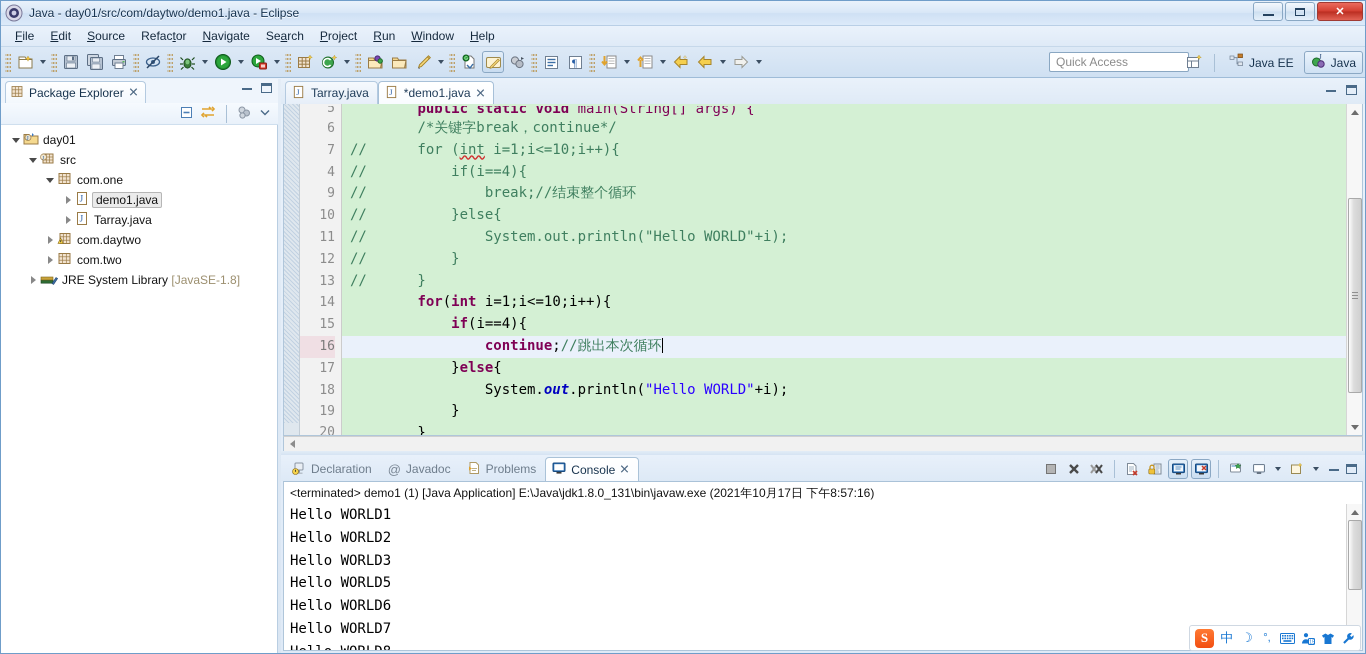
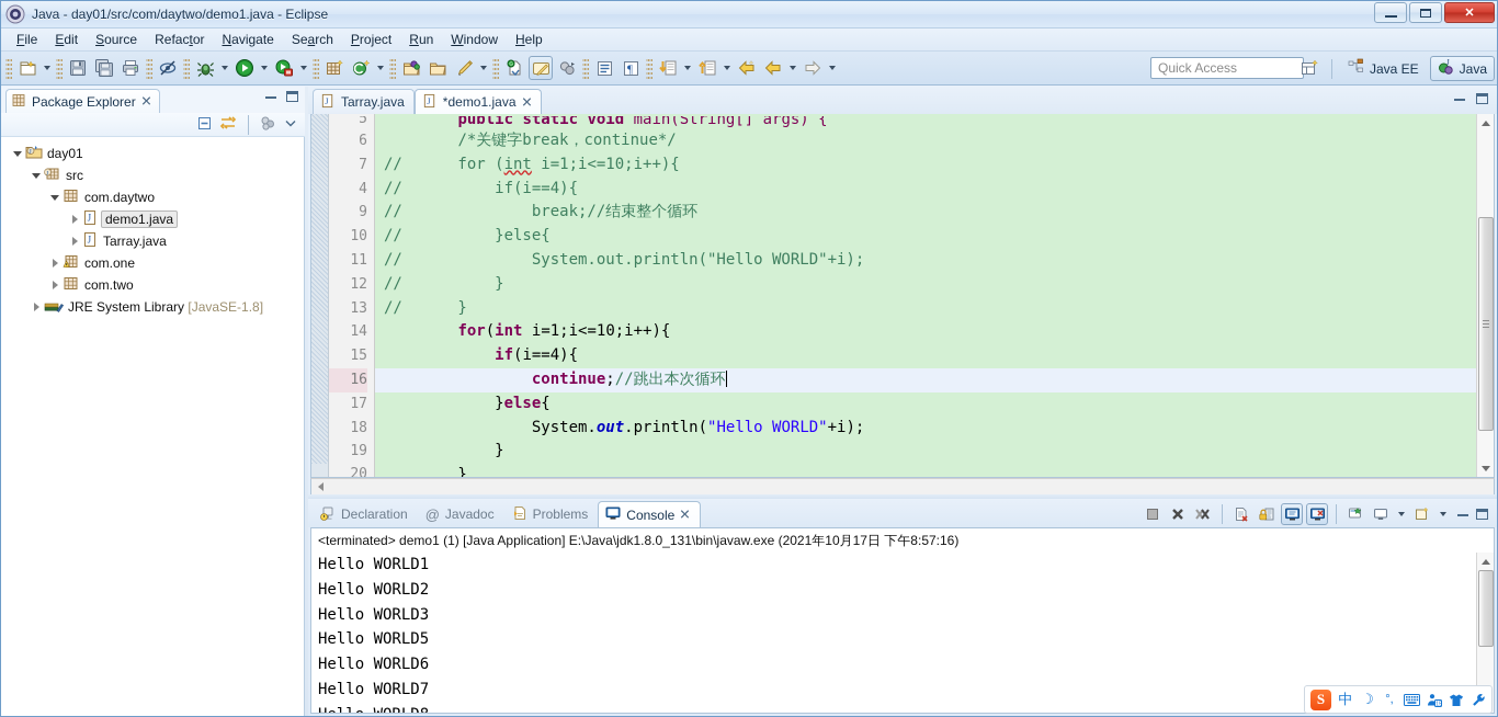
  Java - day01/src/com/daytwo/demo1.java - Eclipse
  ✕
  File
  Edit
  Source
  Refactor
  Navigate
  Search
  Project
  Run
  Window
  Help
  ¶
  Quick Access
  Java EE
  J
  Java
  Package Explorer
  ✕
  day01
  src
- com.one
+ com.daytwo
  J
  demo1.java
  J
  Tarray.java
- com.daytwo
+ com.one
  com.two
  JRE System Library [JavaSE-1.8]
  J
  Tarray.java
  J
  *demo1.java
  ✕
  5
  6
  7
  4
  9
  10
  11
  12
  13
  14
  15
  16
  17
  18
  19
  20
  public static void main(String[] args) {
  /*关键字break，continue*/
  // for (int i=1;i<=10;i++){
  // if(i==4){
  // break;//结束整个循环
  // }else{
  // System.out.println("Hello WORLD"+i);
  // }
  // }
  for(int i=1;i<=10;i++){
  if(i==4){
  continue;//跳出本次循环
  }else{
  System.out.println("Hello WORLD"+i);
  }
  }
  Declaration
  @
  Javadoc
  Problems
  Console
  ✕
  <terminated> demo1 (1) [Java Application] E:\Java\jdk1.8.0_131\bin\javaw.exe (2021年10月17日 下午8:57:16)
  Hello WORLD1
  Hello WORLD2
  Hello WORLD3
  Hello WORLD5
  Hello WORLD6
  Hello WORLD7
  S
  中
  ☽
  °,
